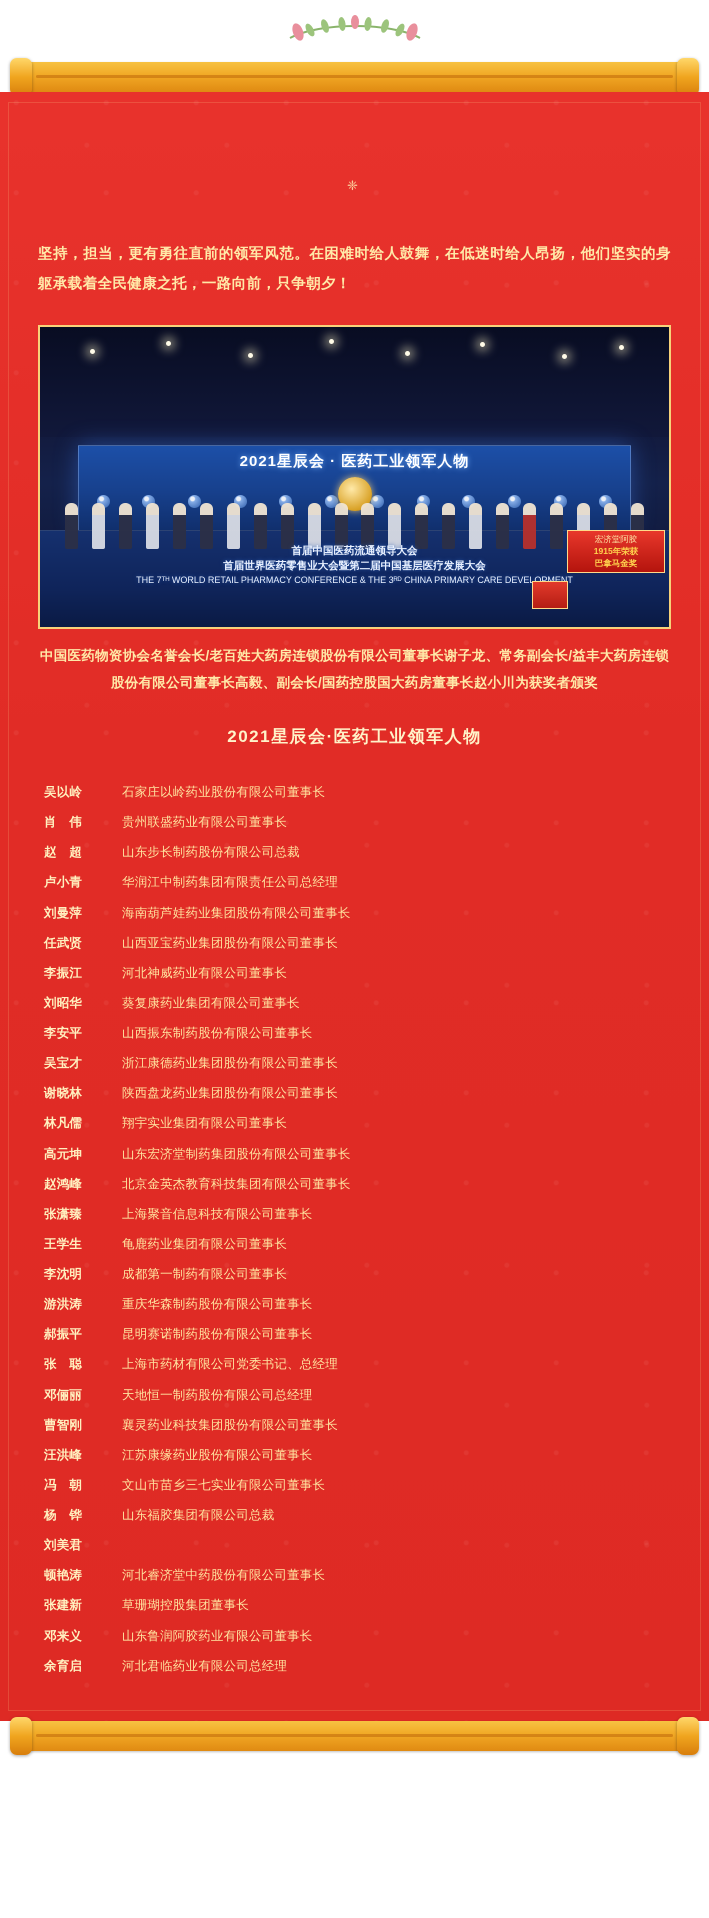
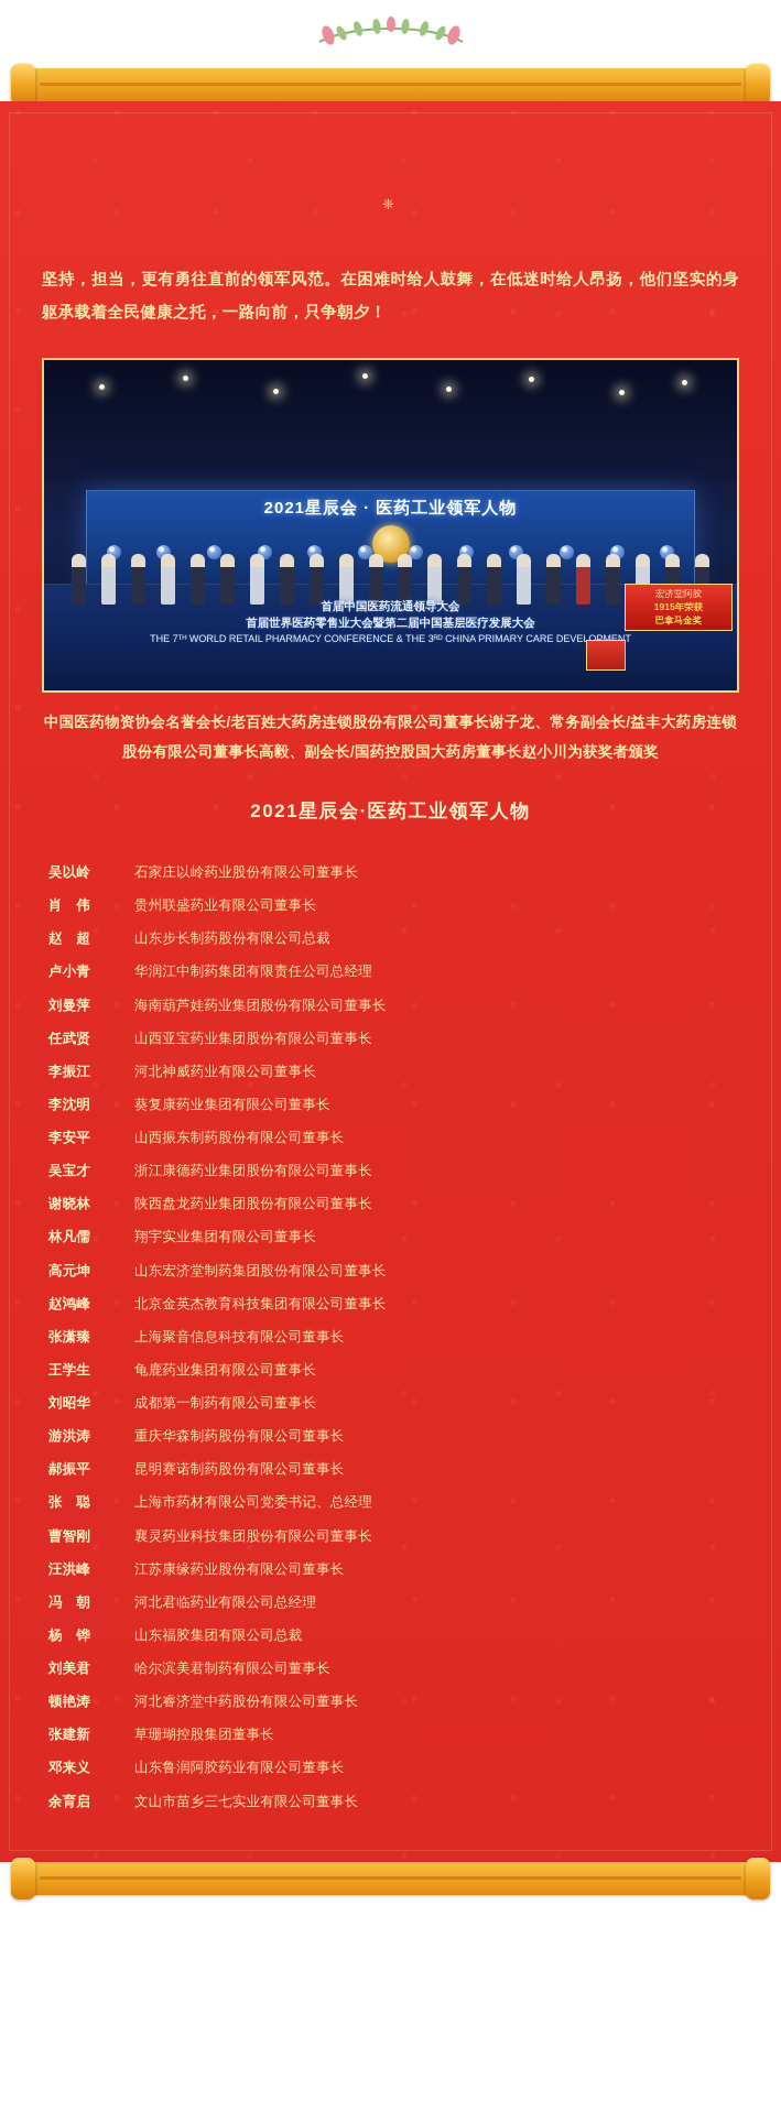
  ❈
  坚持，担当，更有勇往直前的领军风范。在困难时给人鼓舞，在低迷时给人昂扬，他们坚实的身躯承载着全民健康之托，一路向前，只争朝夕！
  2021星辰会 · 医药工业领军人物
  首届中国医药流通领导大会
  首届世界医药零售业大会暨第二届中国基层医疗发展大会
  THE 7ᵀᴴ WORLD RETAIL PHARMACY CONFERENCE & THE 3ᴿᴰ CHINA PRIMARY CARE DEVELOPMENT
  宏济堂阿胶
  1915年荣获
  巴拿马金奖
  中国医药物资协会名誉会长/老百姓大药房连锁股份有限公司董事长谢子龙、常务副会长/益丰大药房连锁股份有限公司董事长高毅、副会长/国药控股国大药房董事长赵小川为获奖者颁奖
  2021星辰会·医药工业领军人物
  吴以岭
  石家庄以岭药业股份有限公司董事长
  肖 伟
  贵州联盛药业有限公司董事长
  赵 超
  山东步长制药股份有限公司总裁
  卢小青
  华润江中制药集团有限责任公司总经理
  刘曼萍
  海南葫芦娃药业集团股份有限公司董事长
  任武贤
  山西亚宝药业集团股份有限公司董事长
  李振江
  河北神威药业有限公司董事长
- 刘昭华
+ 李沈明
  葵复康药业集团有限公司董事长
  李安平
  山西振东制药股份有限公司董事长
  吴宝才
  浙江康德药业集团股份有限公司董事长
  谢晓林
  陕西盘龙药业集团股份有限公司董事长
  林凡儒
  翔宇实业集团有限公司董事长
  高元坤
  山东宏济堂制药集团股份有限公司董事长
  赵鸿峰
  北京金英杰教育科技集团有限公司董事长
  张潇臻
  上海聚音信息科技有限公司董事长
  王学生
  龟鹿药业集团有限公司董事长
- 李沈明
+ 刘昭华
  成都第一制药有限公司董事长
  游洪涛
  重庆华森制药股份有限公司董事长
  郝振平
  昆明赛诺制药股份有限公司董事长
  张 聪
  上海市药材有限公司党委书记、总经理
- 邓俪丽
- 天地恒一制药股份有限公司总经理
  曹智刚
  襄灵药业科技集团股份有限公司董事长
  汪洪峰
  江苏康缘药业股份有限公司董事长
  冯 朝
- 文山市苗乡三七实业有限公司董事长
+ 河北君临药业有限公司总经理
  杨 铧
  山东福胶集团有限公司总裁
  刘美君
+ 哈尔滨美君制药有限公司董事长
  顿艳涛
  河北睿济堂中药股份有限公司董事长
  张建新
  草珊瑚控股集团董事长
  邓来义
  山东鲁润阿胶药业有限公司董事长
  余育启
- 河北君临药业有限公司总经理
+ 文山市苗乡三七实业有限公司董事长
